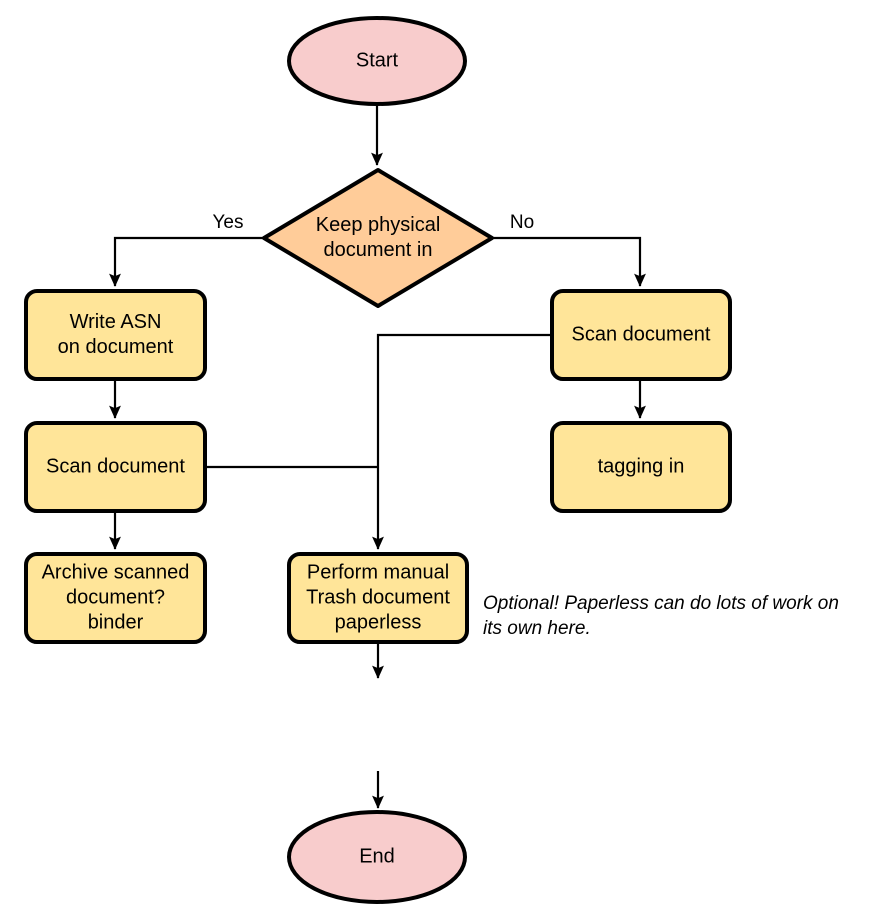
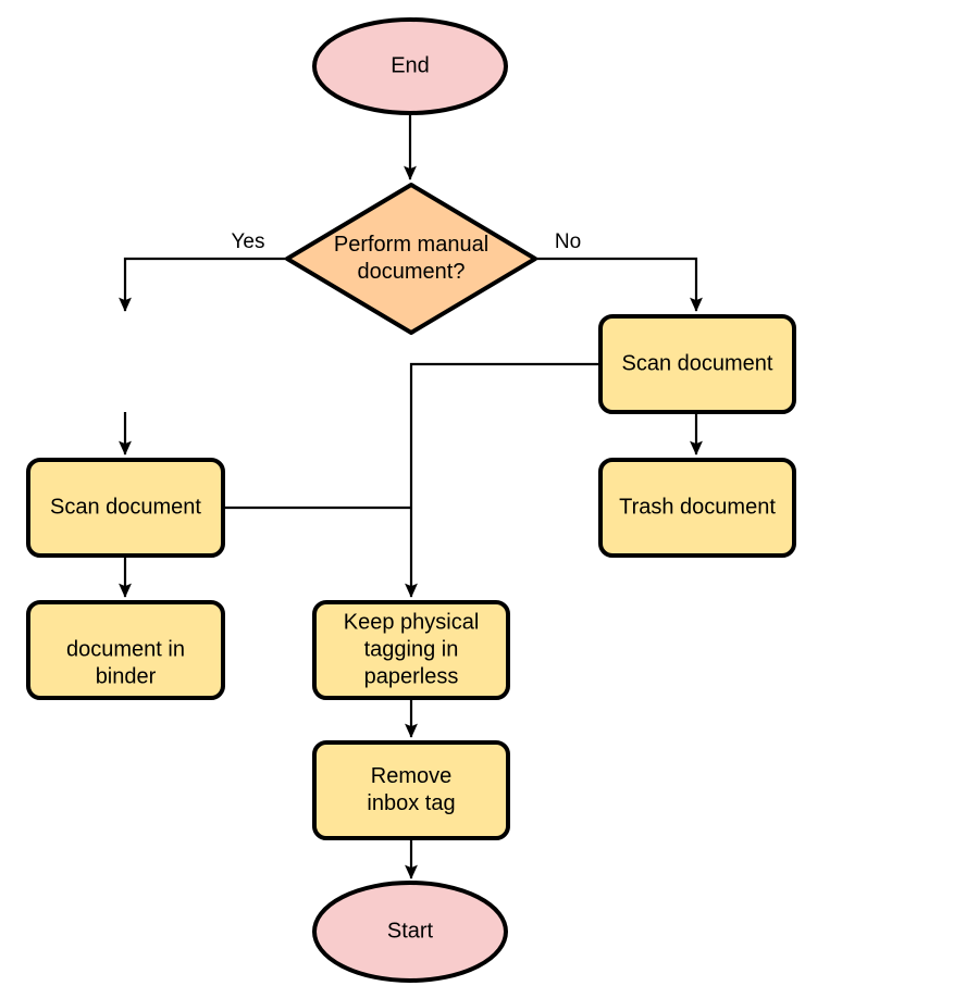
  Yes
  No
- Start
+ End
- Keep physical
+ Perform manual
- document in
+ document?
- Write ASN
- on document
  Scan document
- Archive scanned
- document?
+ document in
  binder
  Scan document
- tagging in
+ Trash document
- Perform manual
+ Keep physical
- Trash document
+ tagging in
  paperless
+ Remove
+ inbox tag
- End
+ Start
- Optional! Paperless can do lots of work on
- its own here.
